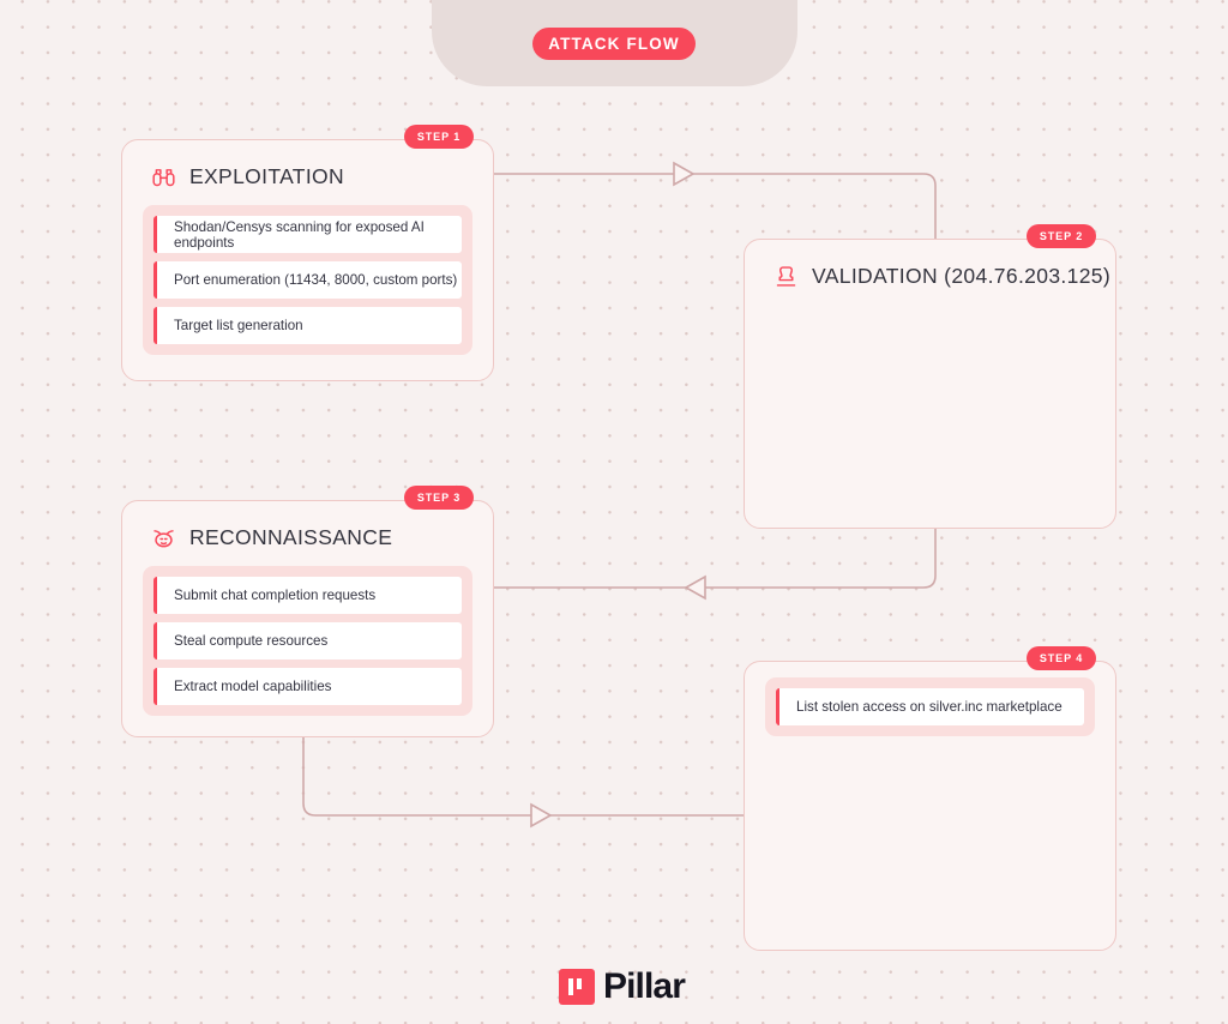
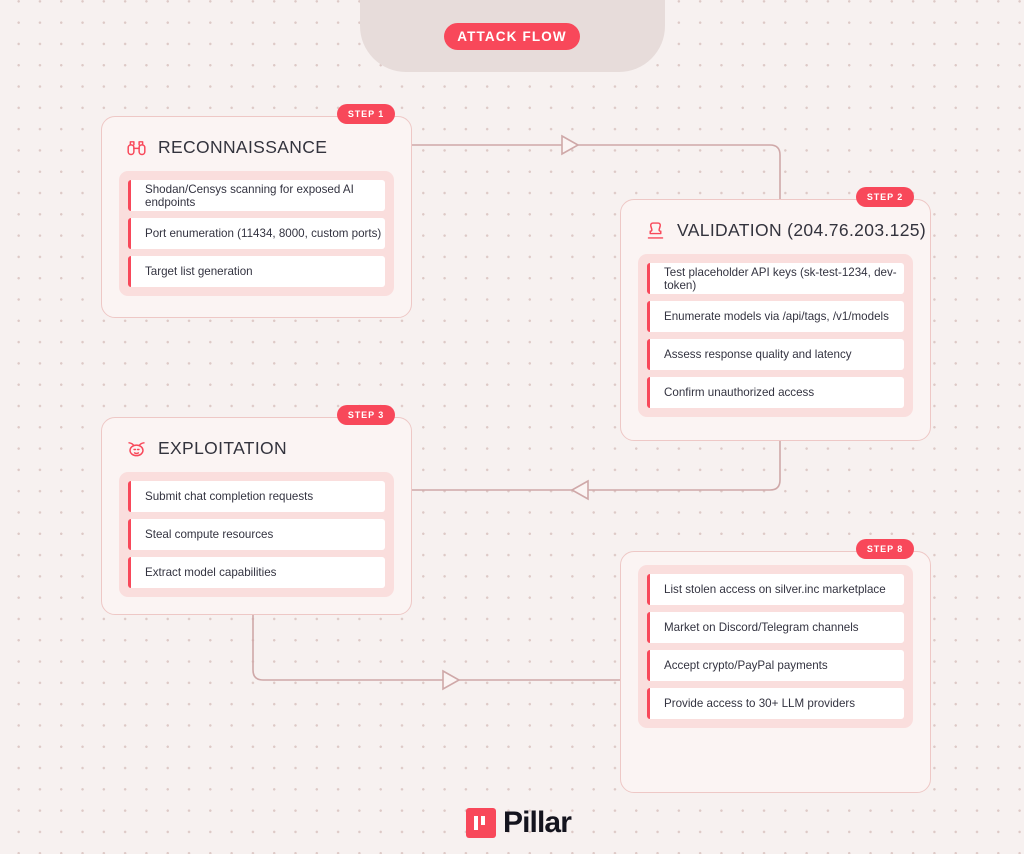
  ATTACK FLOW
  STEP 1
- EXPLOITATION
+ RECONNAISSANCE
  Shodan/Censys scanning for exposed AI endpoints
  Port enumeration (11434, 8000, custom ports)
  Target list generation
  STEP 2
  VALIDATION (204.76.203.125)
+ Test placeholder API keys (sk-test-1234, dev-token)
+ Enumerate models via /api/tags, /v1/models
+ Assess response quality and latency
+ Confirm unauthorized access
  STEP 3
- RECONNAISSANCE
+ EXPLOITATION
  Submit chat completion requests
  Steal compute resources
  Extract model capabilities
- STEP 4
+ STEP 8
  List stolen access on silver.inc marketplace
+ Market on Discord/Telegram channels
+ Accept crypto/PayPal payments
+ Provide access to 30+ LLM providers
  Pillar
